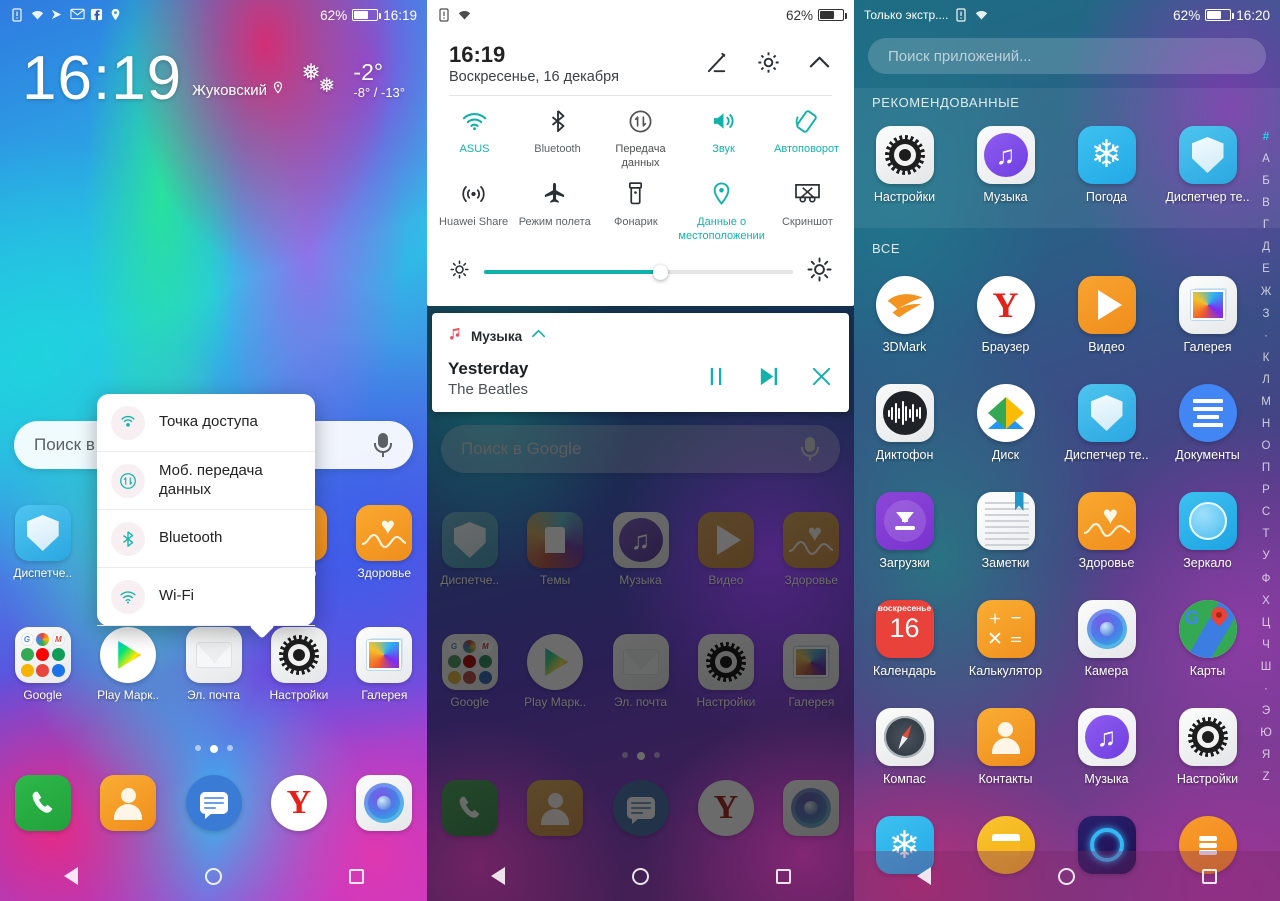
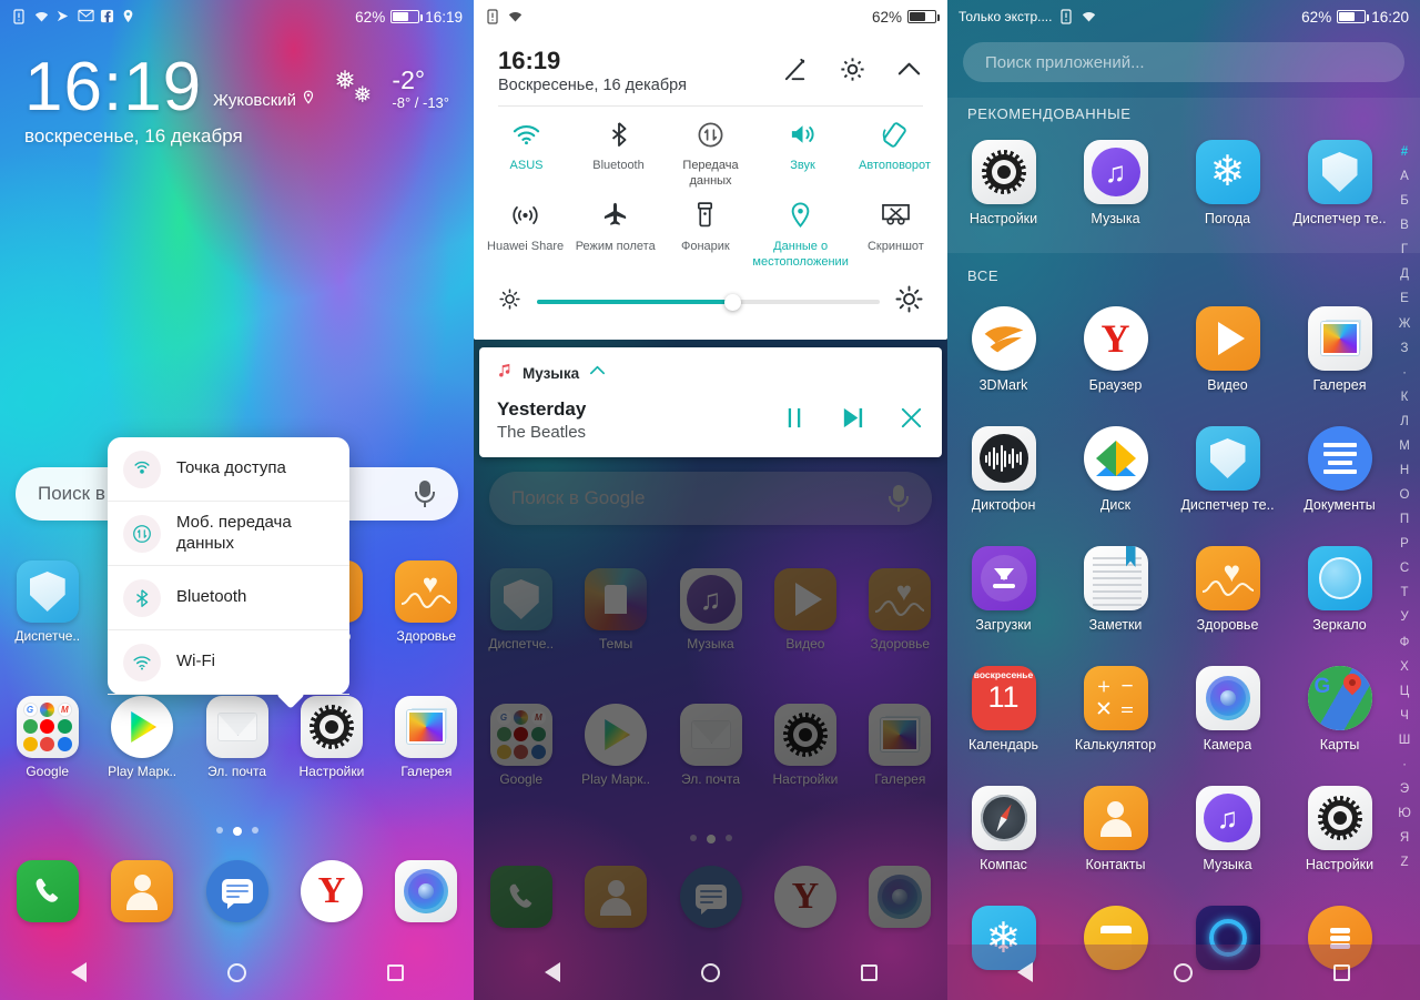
  62%
  16:19
  16:19
  Жуковский
  ❅
  ❅
  -2°
  -8° / -13°
+ воскресенье, 16 декабря
  Диспетче..
  ♥
  Здоровье
  G
  M
  Google
  Play Марк..
  Эл. почта
  Настройки
  Галерея
  Y
  Точка доступа
  Моб. передача данных
  Bluetooth
  Wi-Fi
  Поиск в Google
  Диспетче..
  Темы
  ♫
  Музыка
  Видео
  ♥
  Здоровье
  G
  M
  Google
  Play Марк..
  Эл. почта
  Настройки
  Галерея
  Y
  62%
  16:19
  Воскресенье, 16 декабря
  ASUS
  Bluetooth
  Передача данных
  Звук
  Автоповорот
  Huawei Share
  Режим полета
  Фонарик
  Данные о местоположении
  Скриншот
  Музыка
  Yesterday
  The Beatles
  Только экстр....
  62%
  16:20
  Поиск приложений...
  РЕКОМЕНДОВАННЫЕ
  Настройки
  ♫
  Музыка
  ❄
  Погода
  Диспетчер те..
  ВСЕ
  3DMark
  Y
  Браузер
  Видео
  Галерея
  Диктофон
  Диск
  Диспетчер те..
  Документы
  Загрузки
  Заметки
  ♥
  Здоровье
  Зеркало
  воскресенье
- 16
+ 11
  Календарь
  ＋
  −
  ✕
  ＝
  Калькулятор
  Камера
  G
  Карты
  Компас
  Контакты
  ♫
  Музыка
  Настройки
  ❄
  #
  А
  Б
  В
  Г
  Д
  Е
  Ж
  З
  ·
  К
  Л
  М
  Н
  О
  П
  Р
  С
  Т
  У
  Ф
  Х
  Ц
  Ч
  Ш
  ·
  Э
  Ю
  Я
  Z
